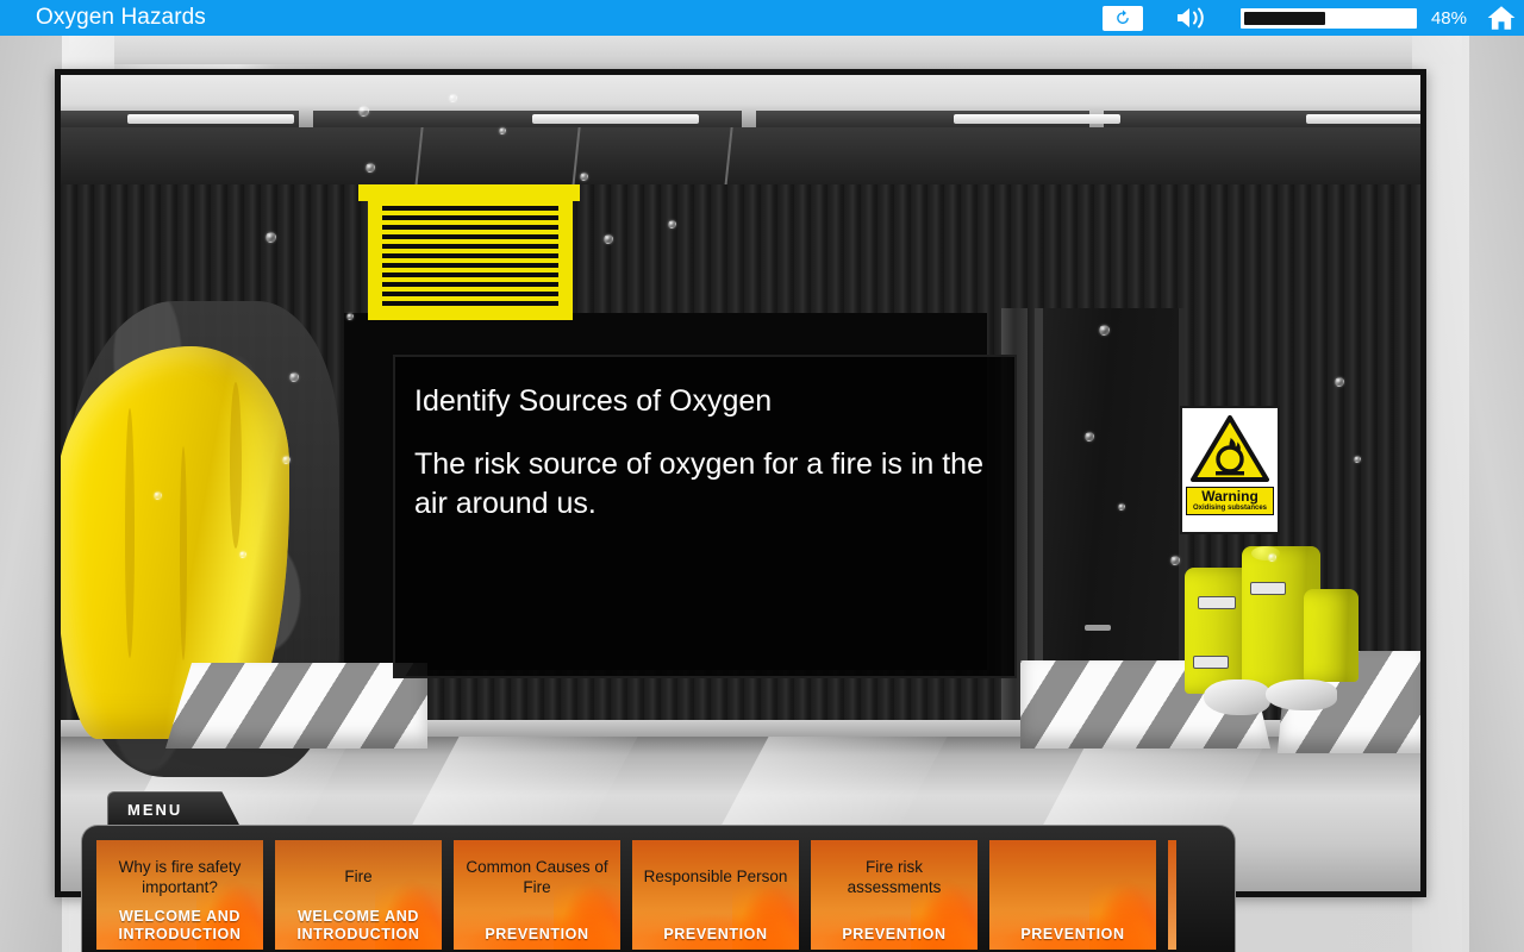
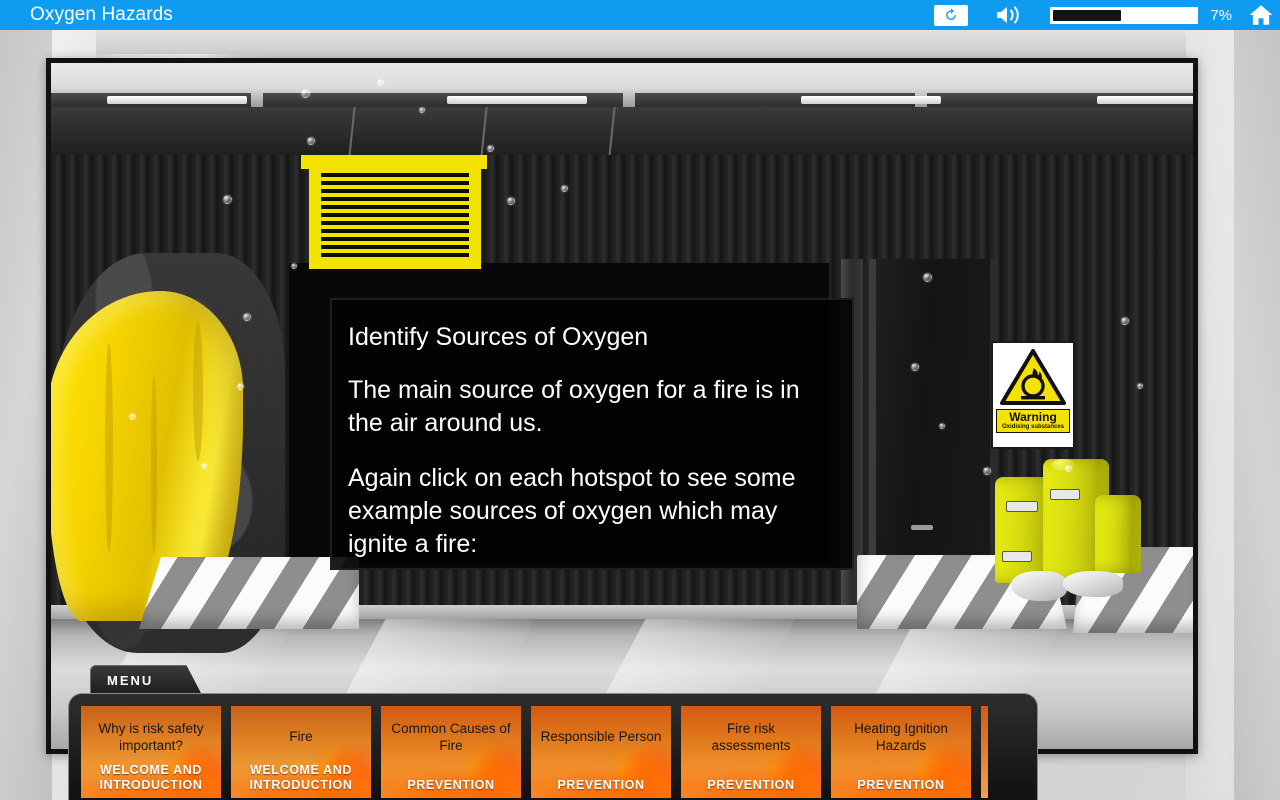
  Oxygen Hazards
- 48%
+ 7%
  Warning
  Identify Sources of Oxygen
- The risk source of oxygen for a fire is in the air around us.
+ The main source of oxygen for a fire is in the air around us.
+ Again click on each hotspot to see some example sources of oxygen which may ignite a fire:
  MENU
- Why is fire safety important?
+ Why is risk safety important?
  WELCOME AND INTRODUCTION
  Fire
  WELCOME AND INTRODUCTION
  Common Causes of Fire
  PREVENTION
  Responsible Person
  PREVENTION
  Fire risk assessments
  PREVENTION
+ Heating Ignition Hazards
  PREVENTION
